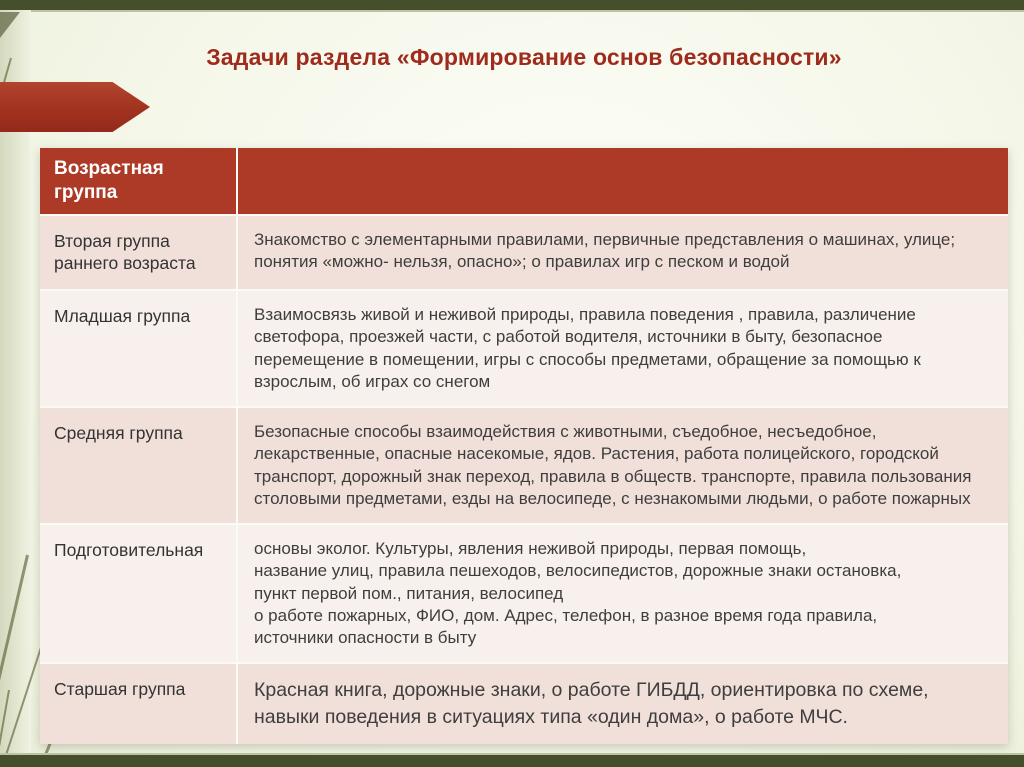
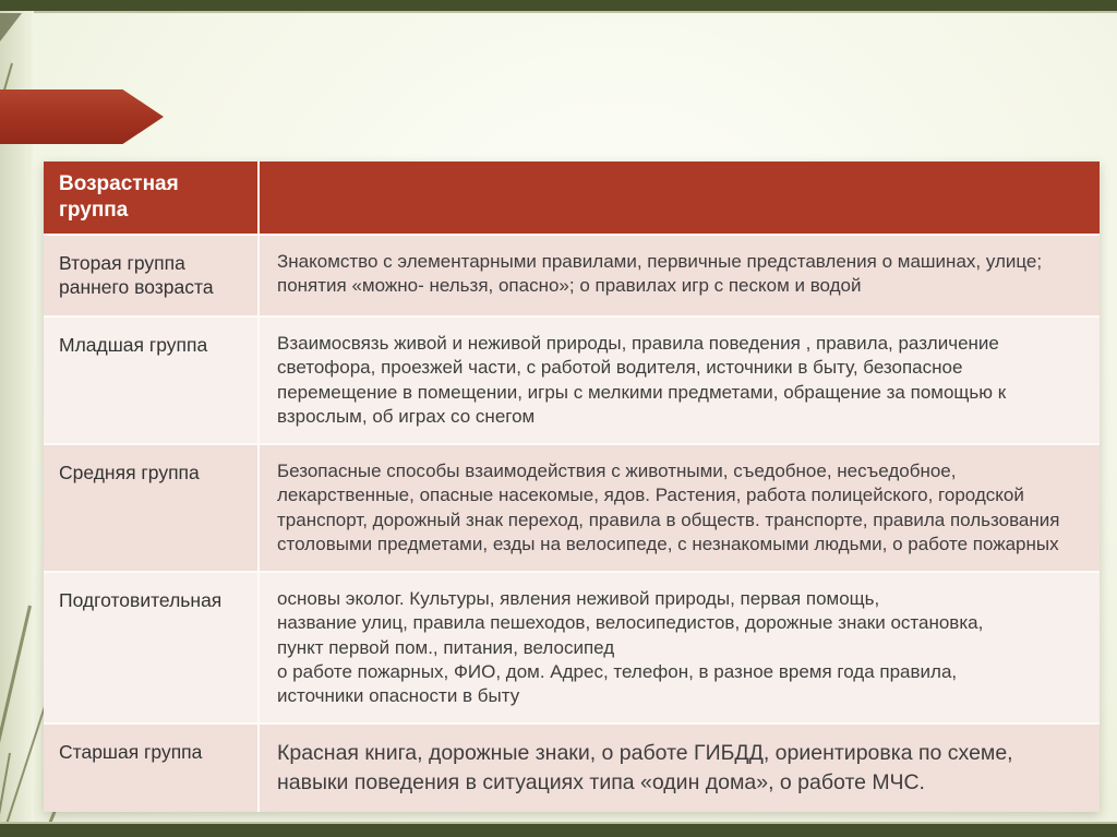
- Задачи раздела «Формирование основ безопасности»
  Возрастная группа
  Вторая группа раннего возраста
  Знакомство с элементарными правилами, первичные представления о машинах, улице; понятия «можно- нельзя, опасно»; о правилах игр с песком и водой
  Младшая группа
- Взаимосвязь живой и неживой природы, правила поведения , правила, различение светофора, проезжей части, с работой водителя, источники в быту, безопасное перемещение в помещении, игры с способы предметами, обращение за помощью к взрослым, об играх со снегом
+ Взаимосвязь живой и неживой природы, правила поведения , правила, различение светофора, проезжей части, с работой водителя, источники в быту, безопасное перемещение в помещении, игры с мелкими предметами, обращение за помощью к взрослым, об играх со снегом
  Средняя группа
  Безопасные способы взаимодействия с животными, съедобное, несъедобное, лекарственные, опасные насекомые, ядов. Растения, работа полицейского, городской транспорт, дорожный знак переход, правила в обществ. транспорте, правила пользования столовыми предметами, езды на велосипеде, с незнакомыми людьми, о работе пожарных
  Подготовительная
  основы эколог. Культуры, явления неживой природы, первая помощь,
  название улиц, правила пешеходов, велосипедистов, дорожные знаки остановка,
  пункт первой пом., питания, велосипед
  о работе пожарных, ФИО, дом. Адрес, телефон, в разное время года правила,
  источники опасности в быту
  Старшая группа
  Красная книга, дорожные знаки, о работе ГИБДД, ориентировка по схеме, навыки поведения в ситуациях типа «один дома», о работе МЧС.
